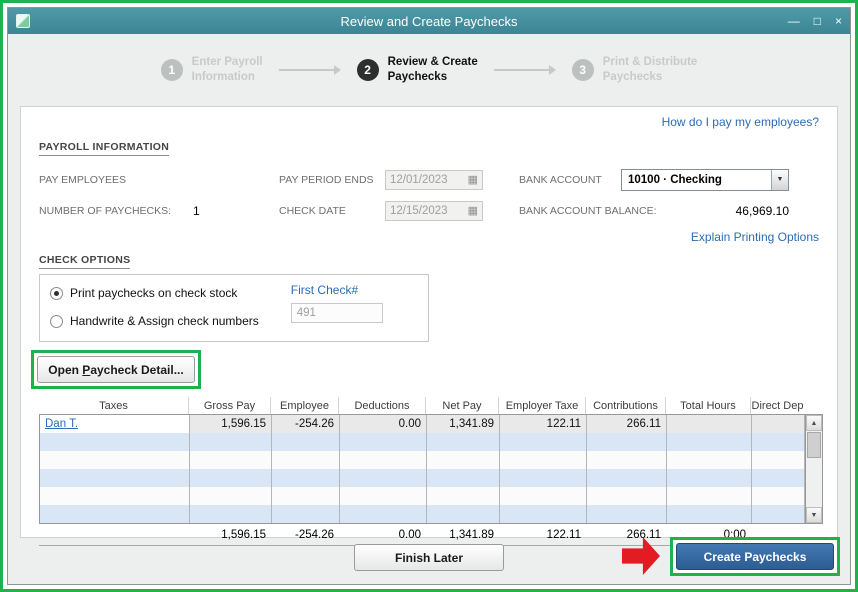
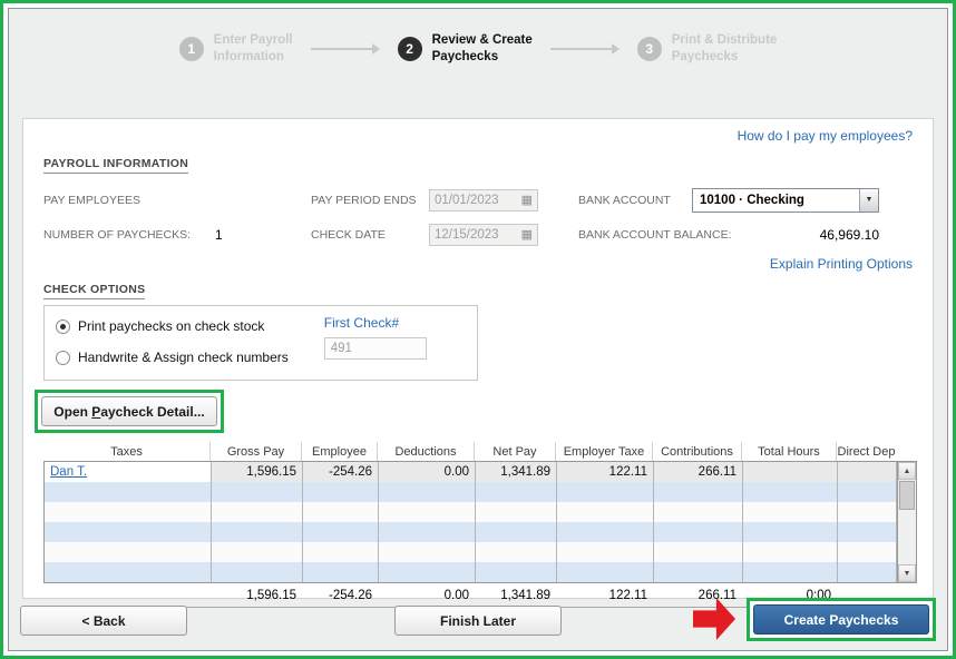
- Review and Create Paychecks
- —
- □
- ×
  1
  Enter Payroll
  Information
  2
  Review & Create
  Paychecks
  3
  Print & Distribute
  Paychecks
  How do I pay my employees?
  PAYROLL INFORMATION
  PAY EMPLOYEES
  NUMBER OF PAYCHECKS:
  1
  PAY PERIOD ENDS
- 12/01/2023
+ 01/01/2023
  ▦
  CHECK DATE
  12/15/2023
  ▦
  BANK ACCOUNT
  10100 · Checking
  BANK ACCOUNT BALANCE:
  46,969.10
  Explain Printing Options
  CHECK OPTIONS
  Print paychecks on check stock
  Handwrite & Assign check numbers
  First Check#
  491
  Open Paycheck Detail...
  Taxes
  Gross Pay
  Employee
  Deductions
  Net Pay
  Employer Taxe
  Contributions
  Total Hours
  Direct Dep
  Dan T.
  1,596.15
  -254.26
  0.00
  1,341.89
  122.11
  266.11
  1,596.15
  -254.26
  0.00
  1,341.89
  122.11
  266.11
  0:00
+ < Back
  Finish Later
  Create Paychecks
